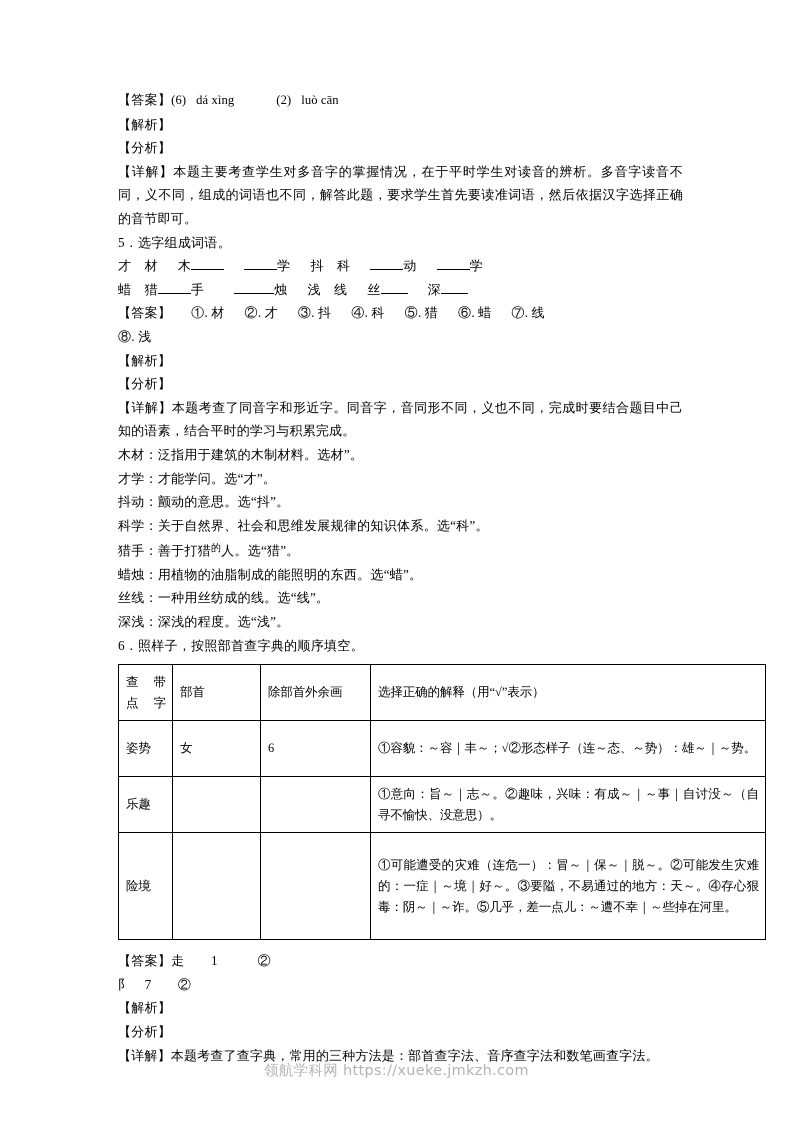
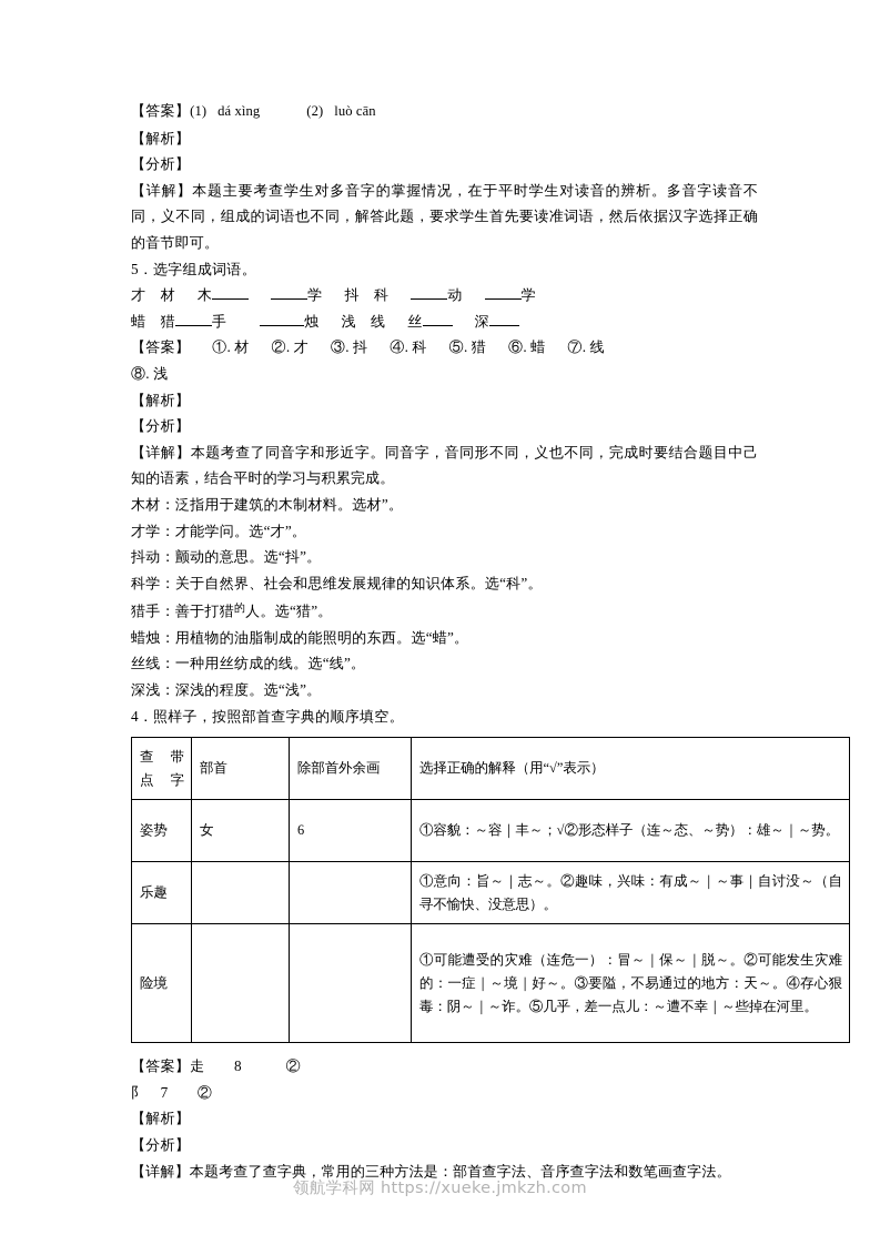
- 【答案】(6) dá xìng (2) luò cān
+ 【答案】(1) dá xìng (2) luò cān
  【解析】
  【分析】
  【详解】本题主要考查学生对多音字的掌握情况，在于平时学生对读音的辨析。多音字读音不同，义不同，组成的词语也不同，解答此题，要求学生首先要读准词语，然后依据汉字选择正确的音节即可。
  5．选字组成词语。
  才 材 木 学 抖 科 动 学
  蜡 猎 手 烛 浅 线 丝 深
  【答案】 ①. 材 ②. 才 ③. 抖 ④. 科 ⑤. 猎 ⑥. 蜡 ⑦. 线
  ⑧. 浅
  【解析】
  【分析】
  【详解】本题考查了同音字和形近字。同音字，音同形不同，义也不同，完成时要结合题目中己知的语素，结合平时的学习与积累完成。
  木材：泛指用于建筑的木制材料。选材”。
  才学：才能学问。选“才”。
  抖动：颤动的意思。选“抖”。
  科学：关于自然界、社会和思维发展规律的知识体系。选“科”。
  猎手：善于打猎的人。选“猎”。
  蜡烛：用植物的油脂制成的能照明的东西。选“蜡”。
  丝线：一种用丝纺成的线。选“线”。
  深浅：深浅的程度。选“浅”。
- 6．照样子，按照部首查字典的顺序填空。
+ 4．照样子，按照部首查字典的顺序填空。
  查 带 点字	部首	除部首外余画	选择正确的解释（用“√”表示）
  姿势	女	6	①容貌：～容｜丰～；√②形态样子（连～态、～势）：雄～｜～势。
  乐趣			①意向：旨～｜志～。②趣味，兴味：有成～｜～事｜自讨没～（自寻不愉快、没意思）。
  险境			①可能遭受的灾难（连危一）：冒～｜保～｜脱～。②可能发生灾难的：一症｜～境｜好～。③要隘，不易通过的地方：天～。④存心狠毒：阴～｜～诈。⑤几乎，差一点儿：～遭不幸｜～些掉在河里。
- 【答案】走 1 ②
+ 【答案】走 8 ②
  阝 7 ②
  【解析】
  【分析】
  【详解】本题考查了查字典，常用的三种方法是：部首查字法、音序查字法和数笔画查字法。
  领航学科网 https://xueke.jmkzh.com
